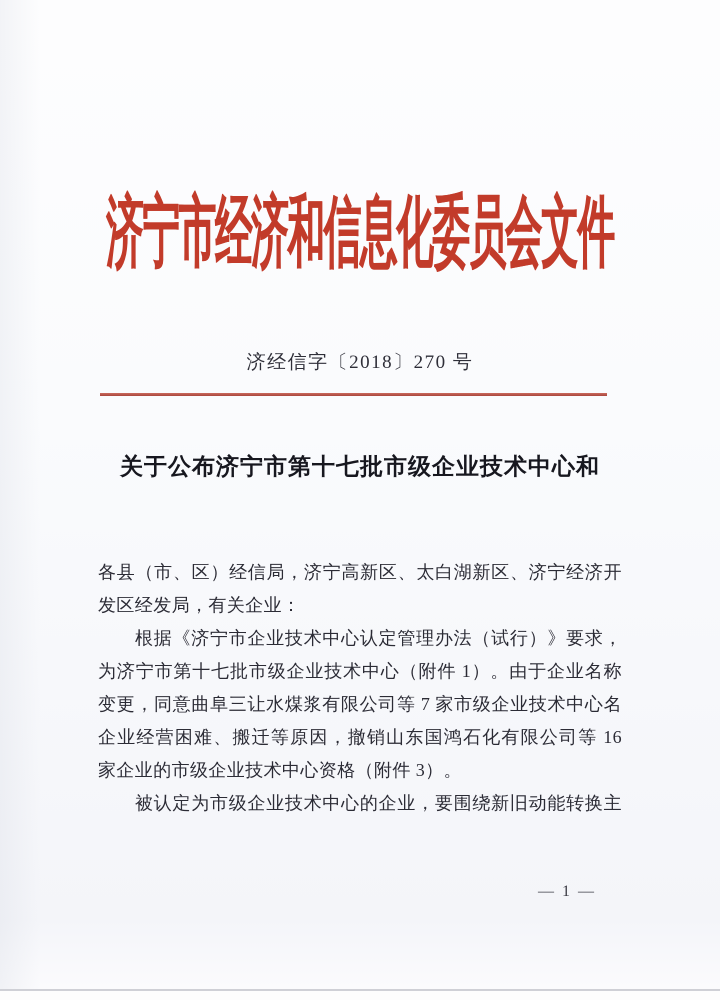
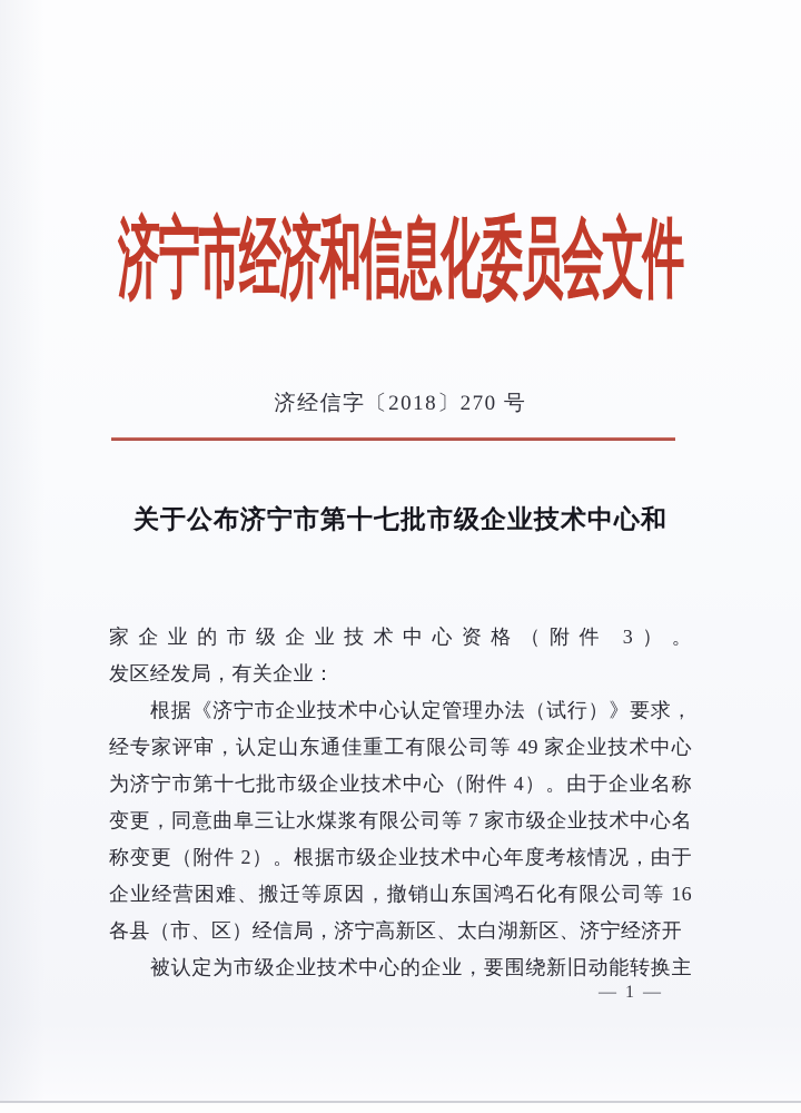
  济宁市经济和信息化委员会文件
  济经信字〔2018〕270 号
  关于公布济宁市第十七批市级企业技术中心和
- 各县（市、区）经信局，济宁高新区、太白湖新区、济宁经济开
+ 家企业的市级企业技术中心资格（附件 3）。
  发区经发局，有关企业：
  根据《济宁市企业技术中心认定管理办法（试行）》要求，
+ 经专家评审，认定山东通佳重工有限公司等 49 家企业技术中心
- 为济宁市第十七批市级企业技术中心（附件 1）。由于企业名称
+ 为济宁市第十七批市级企业技术中心（附件 4）。由于企业名称
  变更，同意曲阜三让水煤浆有限公司等 7 家市级企业技术中心名
+ 称变更（附件 2）。根据市级企业技术中心年度考核情况，由于
  企业经营困难、搬迁等原因，撤销山东国鸿石化有限公司等 16
- 家企业的市级企业技术中心资格（附件 3）。
+ 各县（市、区）经信局，济宁高新区、太白湖新区、济宁经济开
  被认定为市级企业技术中心的企业，要围绕新旧动能转换主
  — 1 —
